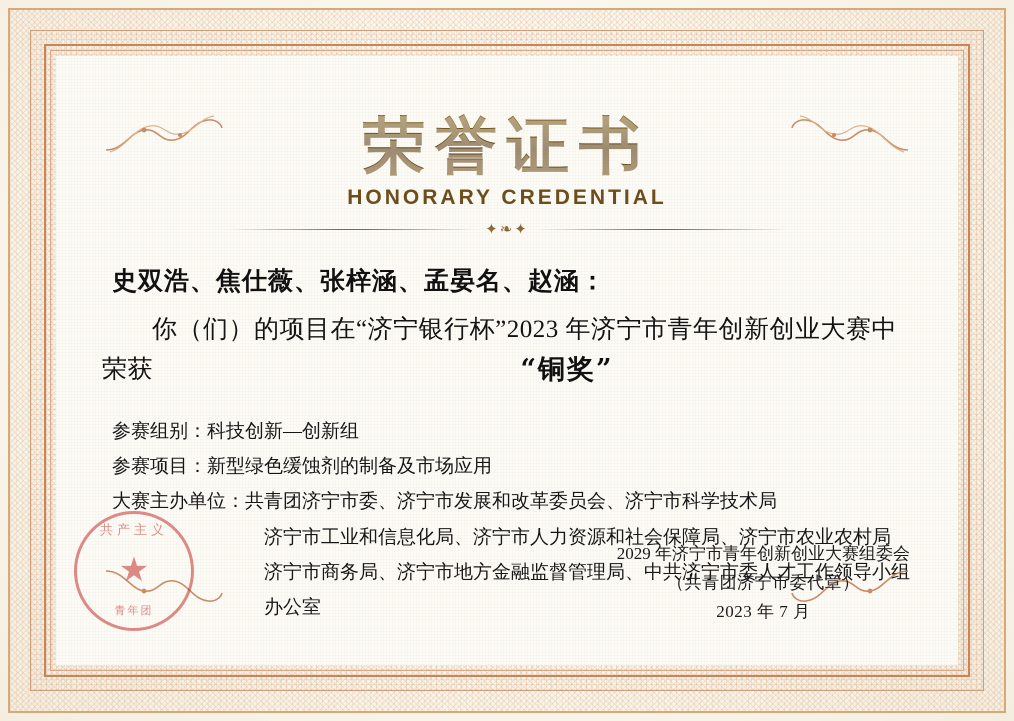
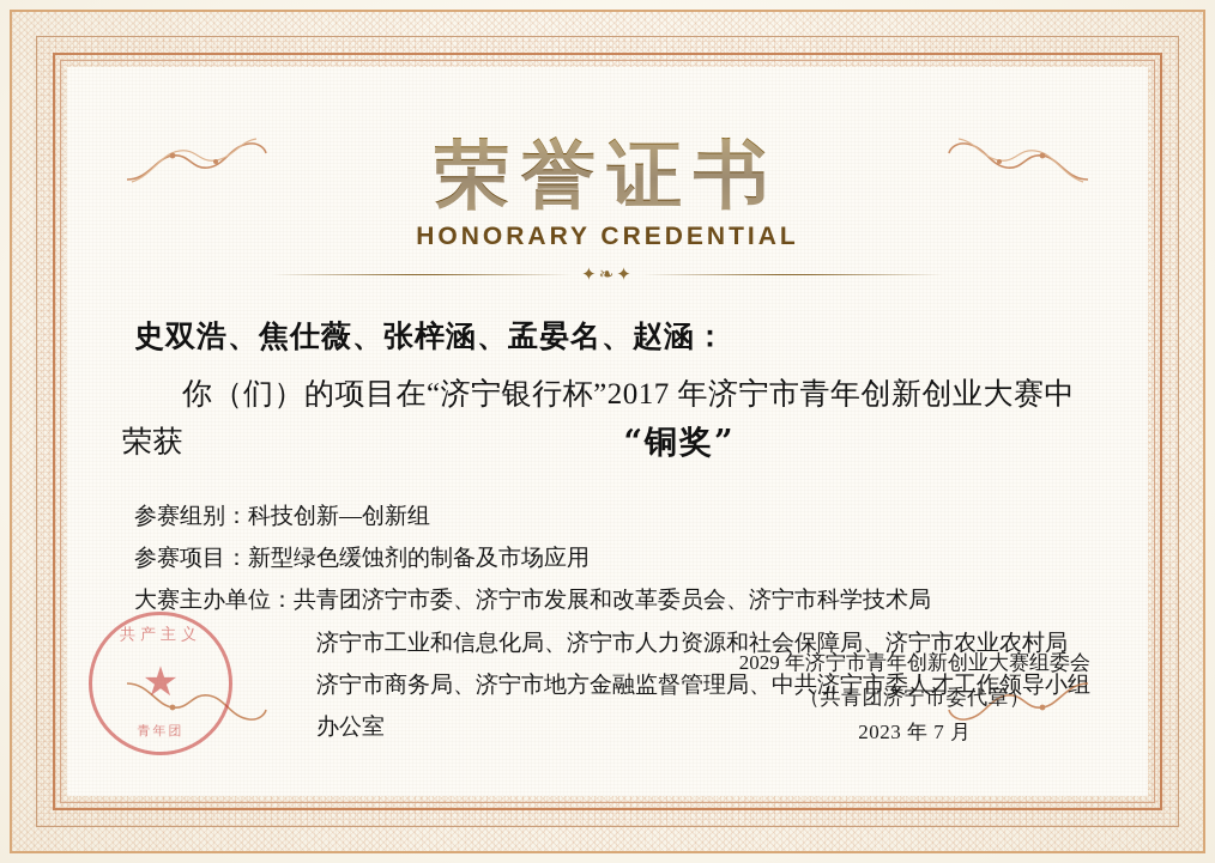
  荣誉证书
  HONORARY CREDENTIAL
  ✦❧✦
  史双浩、焦仕薇、张梓涵、孟晏名、赵涵：
- 你（们）的项目在“济宁银行杯”2023 年济宁市青年创新创业大赛中荣获
+ 你（们）的项目在“济宁银行杯”2017 年济宁市青年创新创业大赛中荣获
  “铜奖”
  参赛组别：
  科技创新—创新组
  参赛项目：
  新型绿色缓蚀剂的制备及市场应用
  大赛主办单位：
  共青团济宁市委、济宁市发展和改革委员会、济宁市科学技术局
  济宁市工业和信息化局、济宁市人力资源和社会保障局、济宁市农业农村局
  济宁市商务局、济宁市地方金融监督管理局、中共济宁市委人才工作领导小组办公室
  2029 年济宁市青年创新创业大赛组委会
  （共青团济宁市委代章）
  2023 年 7 月
  共产主义
  ★
  青年团
